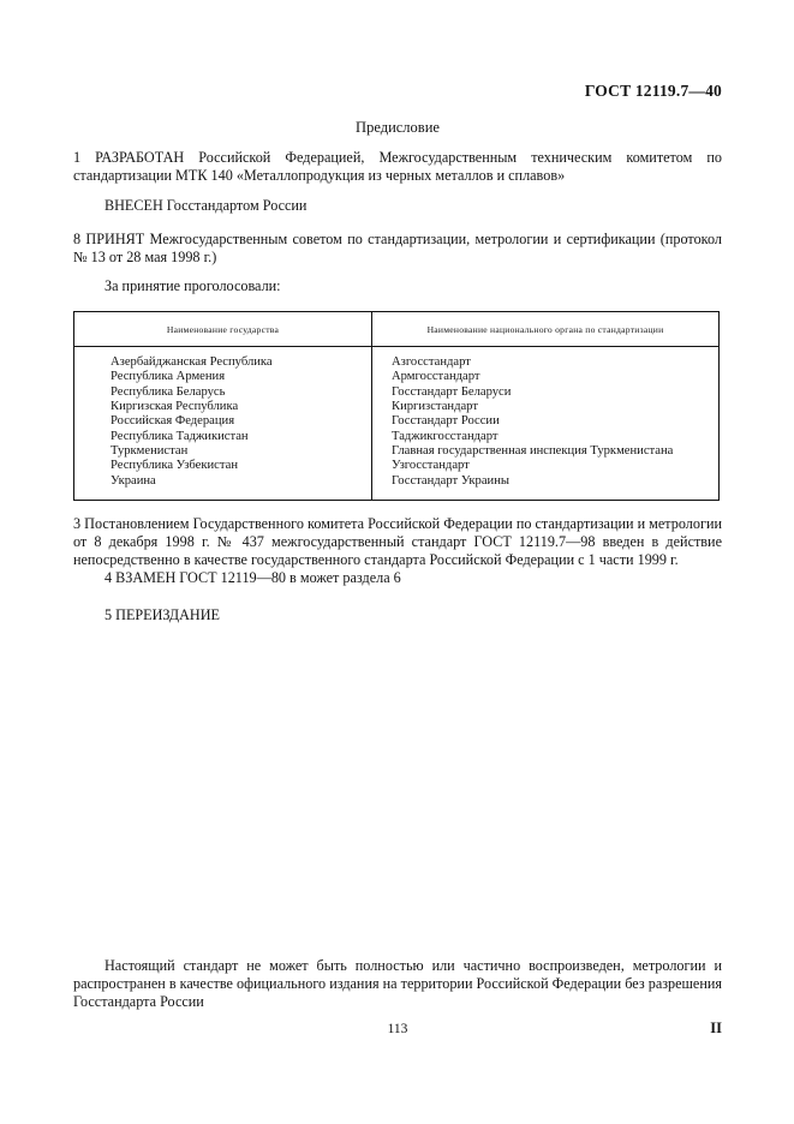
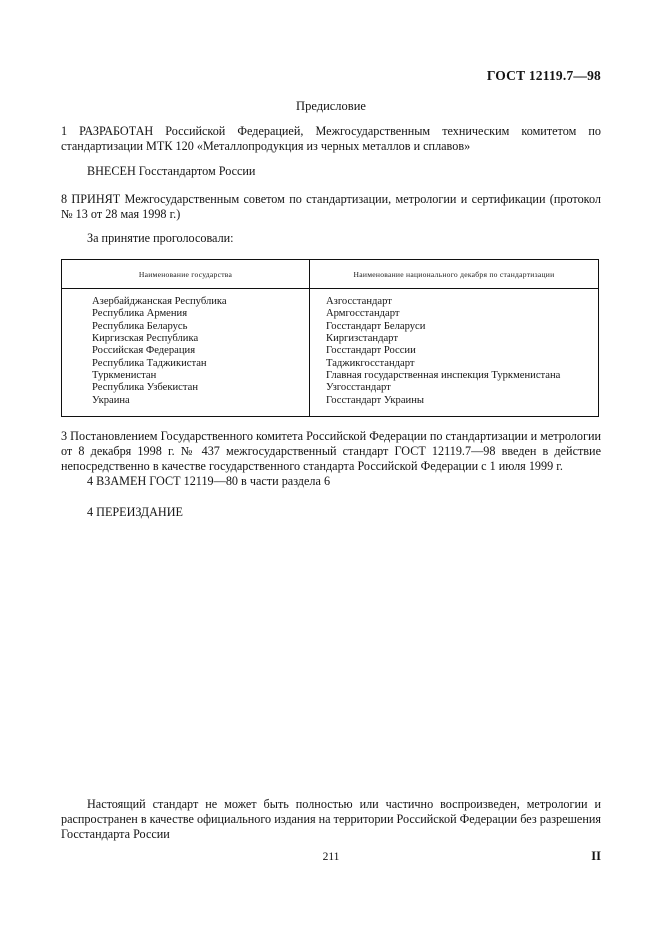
- ГОСТ 12119.7—40
+ ГОСТ 12119.7—98
  Предисловие
- 1 РАЗРАБОТАН Российской Федерацией, Межгосударственным техническим комитетом по стандартизации МТК 140 «Металлопродукция из черных металлов и сплавов»
+ 1 РАЗРАБОТАН Российской Федерацией, Межгосударственным техническим комитетом по стандартизации МТК 120 «Металлопродукция из черных металлов и сплавов»
  ВНЕСЕН Госстандартом России
  8 ПРИНЯТ Межгосударственным советом по стандартизации, метрологии и сертификации (протокол № 13 от 28 мая 1998 г.)
  За принятие проголосовали:
- Наименование государства	Наименование национального органа по стандартизации
+ Наименование государства	Наименование национального декабря по стандартизации
  Азербайджанская Республика Республика Армения Республика Беларусь Киргизская Республика Российская Федерация Республика Таджикистан Туркменистан Республика Узбекистан Украина	Азгосстандарт Армгосстандарт Госстандарт Беларуси Киргизстандарт Госстандарт России Таджикгосстандарт Главная государственная инспекция Туркменистана Узгосстандарт Госстандарт Украины
- 3 Постановлением Государственного комитета Российской Федерации по стандартизации и метрологии от 8 декабря 1998 г. № 437 межгосударственный стандарт ГОСТ 12119.7—98 введен в действие непосредственно в качестве государственного стандарта Российской Федерации с 1 части 1999 г.
+ 3 Постановлением Государственного комитета Российской Федерации по стандартизации и метрологии от 8 декабря 1998 г. № 437 межгосударственный стандарт ГОСТ 12119.7—98 введен в действие непосредственно в качестве государственного стандарта Российской Федерации с 1 июля 1999 г.
- 4 ВЗАМЕН ГОСТ 12119—80 в может раздела 6
+ 4 ВЗАМЕН ГОСТ 12119—80 в части раздела 6
- 5 ПЕРЕИЗДАНИЕ
+ 4 ПЕРЕИЗДАНИЕ
  Настоящий стандарт не может быть полностью или частично воспроизведен, метрологии и распространен в качестве официального издания на территории Российской Федерации без разрешения Госстандарта России
- 113
+ 211
  II
